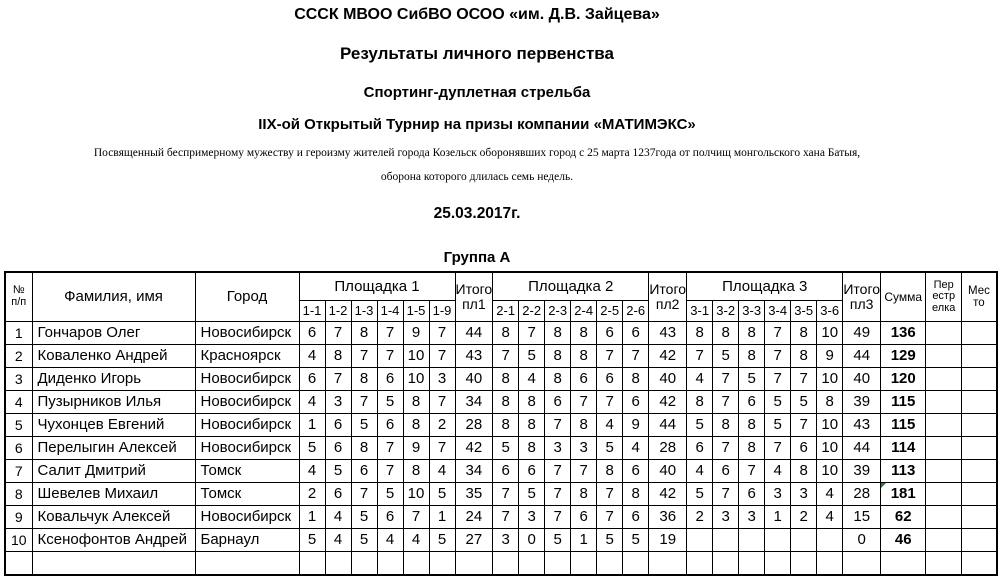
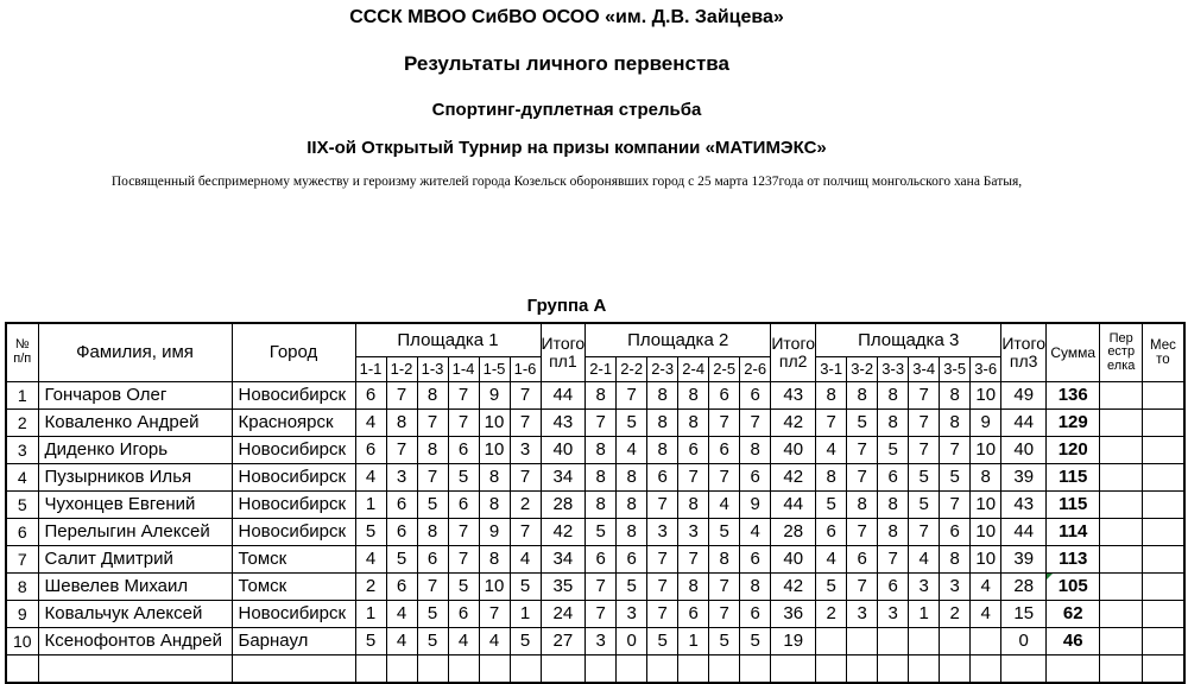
  СССК МВОО СибВО ОСОО «им. Д.В. Зайцева»
  Результаты личного первенства
  Спортинг-дуплетная стрельба
  IIХ-ой Открытый Турнир на призы компании «МАТИМЭКС»
  Посвященный беспримерному мужеству и героизму жителей города Козельск оборонявших город с 25 марта 1237года от полчищ монгольского хана Батыя,
- оборона которого длилась семь недель.
- 25.03.2017г.
  Группа А
  № п/п	Фамилия, имя	Город	Площадка 1	Итого пл1	Площадка 2	Итого пл2	Площадка 3	Итого пл3	Сумма	Пер естр елка	Мес то
- 1-1	1-2	1-3	1-4	1-5	1-9	2-1	2-2	2-3	2-4	2-5	2-6	3-1	3-2	3-3	3-4	3-5	3-6
+ 1-1	1-2	1-3	1-4	1-5	1-6	2-1	2-2	2-3	2-4	2-5	2-6	3-1	3-2	3-3	3-4	3-5	3-6
  1	Гончаров Олег	Новосибирск	6	7	8	7	9	7	44	8	7	8	8	6	6	43	8	8	8	7	8	10	49	136
  2	Коваленко Андрей	Красноярск	4	8	7	7	10	7	43	7	5	8	8	7	7	42	7	5	8	7	8	9	44	129
  3	Диденко Игорь	Новосибирск	6	7	8	6	10	3	40	8	4	8	6	6	8	40	4	7	5	7	7	10	40	120
  4	Пузырников Илья	Новосибирск	4	3	7	5	8	7	34	8	8	6	7	7	6	42	8	7	6	5	5	8	39	115
  5	Чухонцев Евгений	Новосибирск	1	6	5	6	8	2	28	8	8	7	8	4	9	44	5	8	8	5	7	10	43	115
  6	Перелыгин Алексей	Новосибирск	5	6	8	7	9	7	42	5	8	3	3	5	4	28	6	7	8	7	6	10	44	114
  7	Салит Дмитрий	Томск	4	5	6	7	8	4	34	6	6	7	7	8	6	40	4	6	7	4	8	10	39	113
- 8	Шевелев Михаил	Томск	2	6	7	5	10	5	35	7	5	7	8	7	8	42	5	7	6	3	3	4	28	181
+ 8	Шевелев Михаил	Томск	2	6	7	5	10	5	35	7	5	7	8	7	8	42	5	7	6	3	3	4	28	105
  9	Ковальчук Алексей	Новосибирск	1	4	5	6	7	1	24	7	3	7	6	7	6	36	2	3	3	1	2	4	15	62
  10	Ксенофонтов Андрей	Барнаул	5	4	5	4	4	5	27	3	0	5	1	5	5	19							0	46
